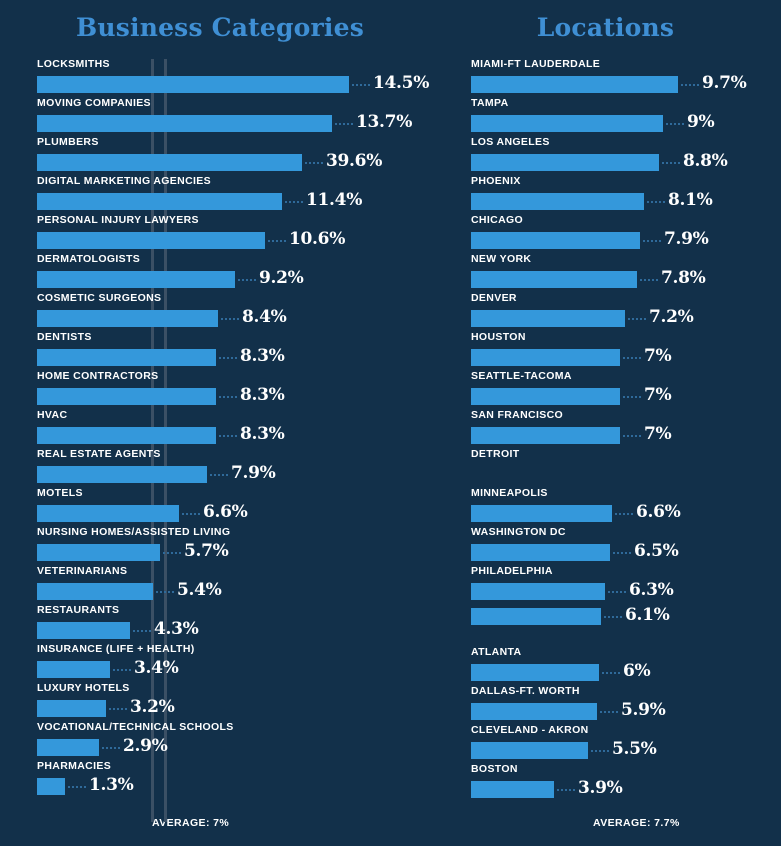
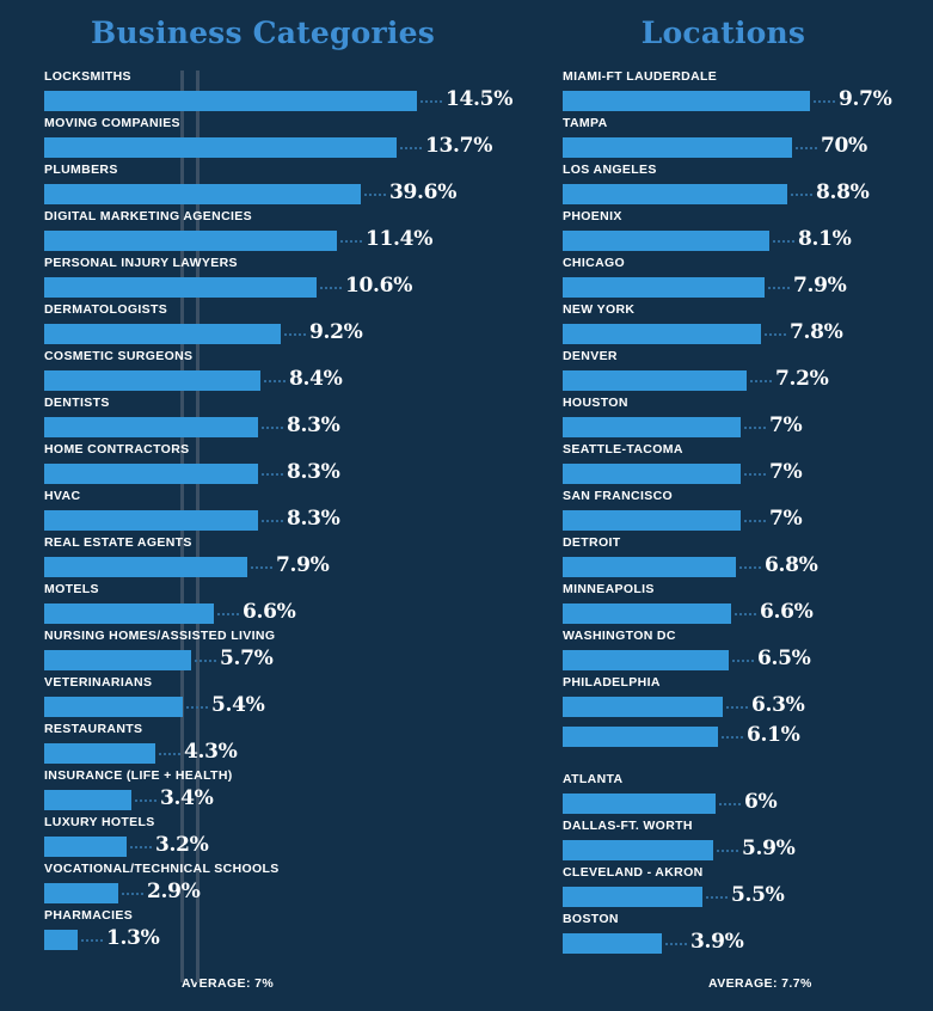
  Business Categories
  LOCKSMITHS
  14.5%
  MOVING COMPANIES
  13.7%
  PLUMBERS
  39.6%
  DIGITAL MARKETING AGENCIES
  11.4%
  PERSONAL INJURY LAWYERS
  10.6%
  DERMATOLOGISTS
  9.2%
  COSMETIC SURGEONS
  8.4%
  DENTISTS
  8.3%
  HOME CONTRACTORS
  8.3%
  HVAC
  8.3%
  REAL ESTATE AGENTS
  7.9%
  MOTELS
  6.6%
  NURSING HOMES/ASSISTED LIVING
  5.7%
  VETERINARIANS
  5.4%
  RESTAURANTS
  4.3%
  INSURANCE (LIFE + HEALTH)
  3.4%
  LUXURY HOTELS
  3.2%
  VOCATIONAL/TECHNICAL SCHOOLS
  2.9%
  PHARMACIES
  1.3%
  AVERAGE: 7%
  Locations
  MIAMI-FT LAUDERDALE
  9.7%
  TAMPA
- 9%
+ 70%
  LOS ANGELES
  8.8%
  PHOENIX
  8.1%
  CHICAGO
  7.9%
  NEW YORK
  7.8%
  DENVER
  7.2%
  HOUSTON
  7%
  SEATTLE-TACOMA
  7%
  SAN FRANCISCO
  7%
  DETROIT
+ 6.8%
  MINNEAPOLIS
  6.6%
  WASHINGTON DC
  6.5%
  PHILADELPHIA
  6.3%
  6.1%
  ATLANTA
  6%
  DALLAS-FT. WORTH
  5.9%
  CLEVELAND - AKRON
  5.5%
  BOSTON
  3.9%
  AVERAGE: 7.7%
